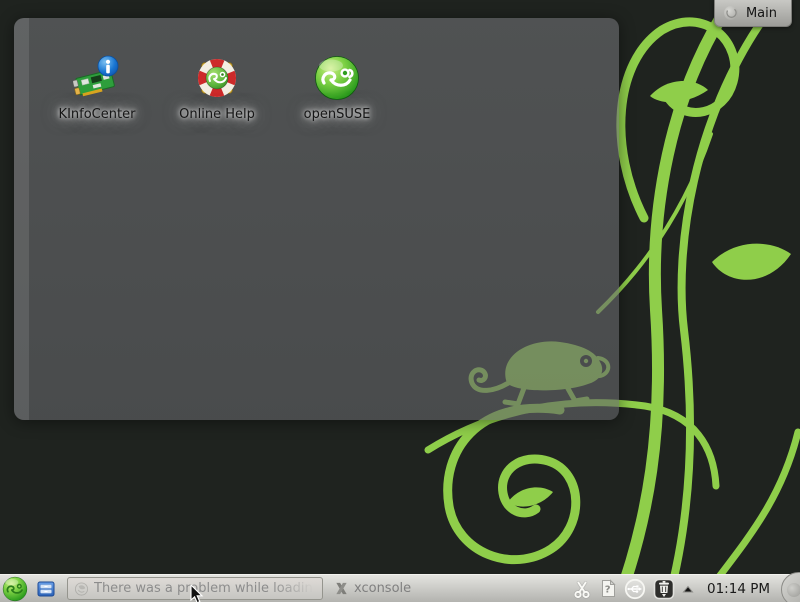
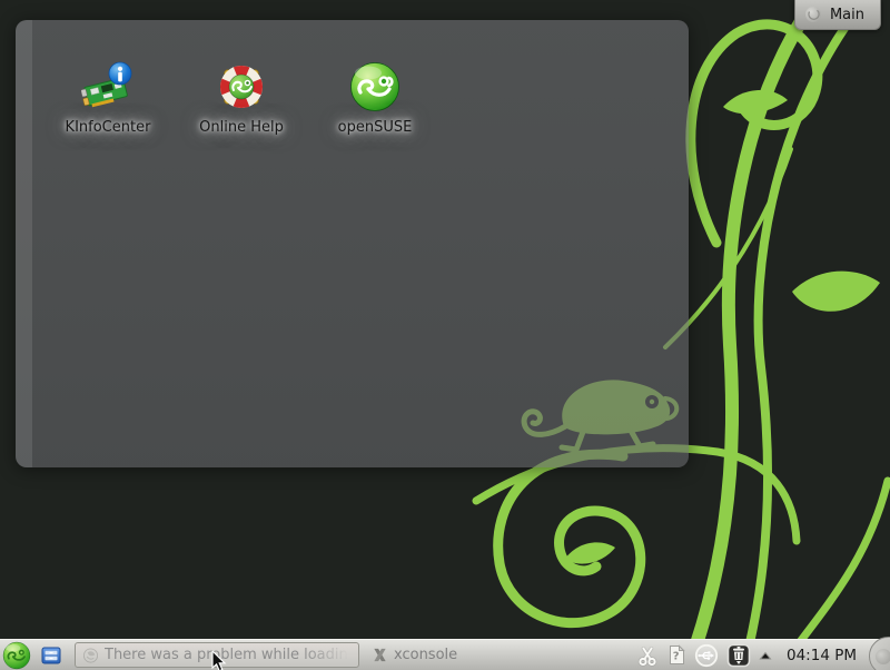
  KInfoCenter
  Online Help
  openSUSE
  Main
  There was a prblem while loadin
  xconsole
  ?
- 01:14 PM
+ 04:14 PM
